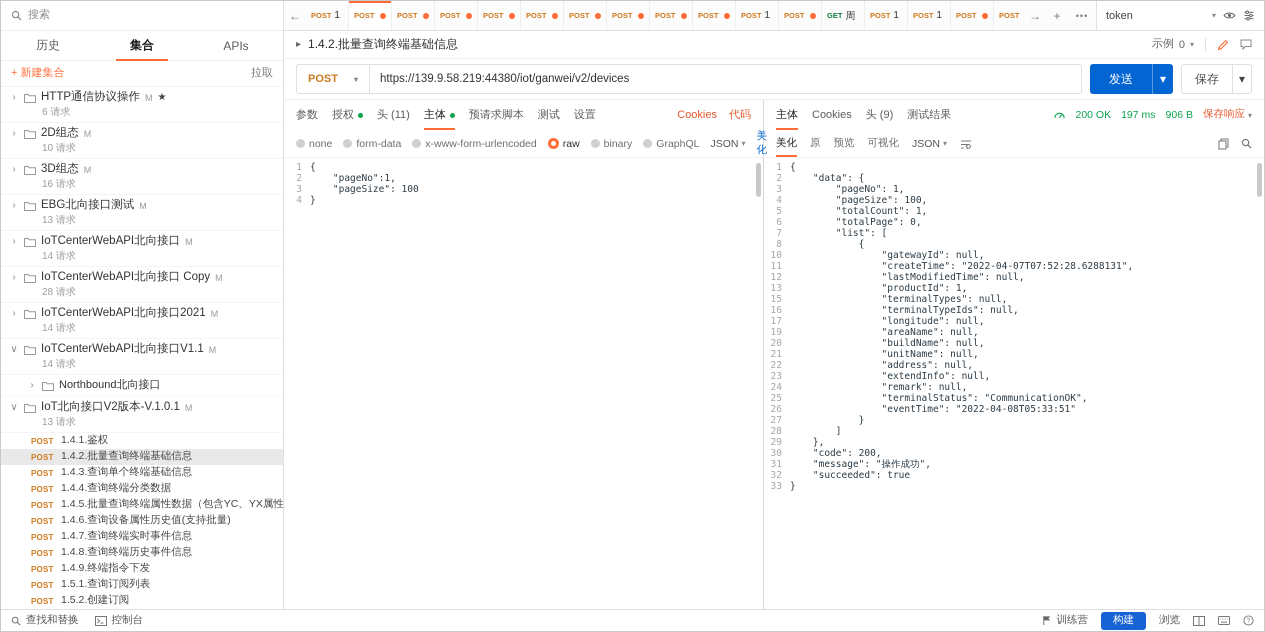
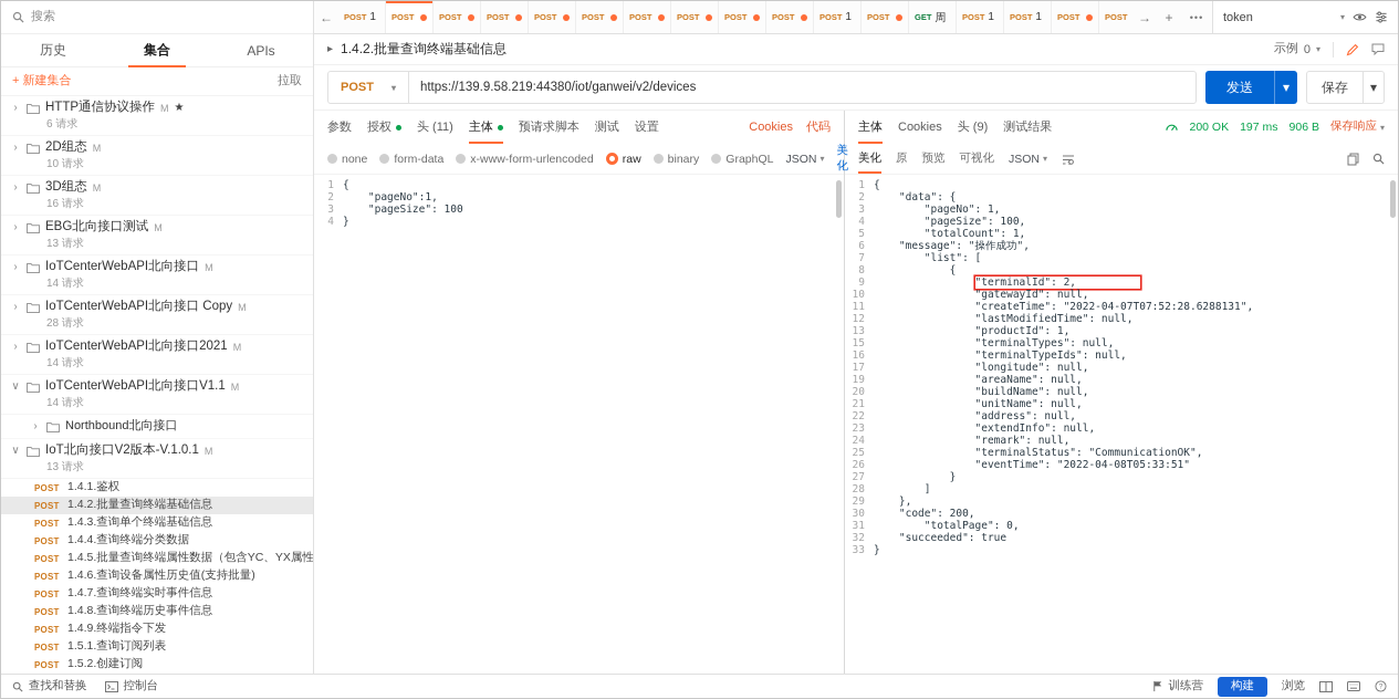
  搜索
  历史
  集合
  APIs
  + 新建集合
  拉取
  ›
  HTTP通信协议操作
  M
  ★
  6 请求
  ›
  2D组态
  M
  10 请求
  ›
  3D组态
  M
  16 请求
  ›
  EBG北向接口测试
  M
  13 请求
  ›
  IoTCenterWebAPI北向接口
  M
  14 请求
  ›
  IoTCenterWebAPI北向接口 Copy
  M
  28 请求
  ›
  IoTCenterWebAPI北向接口2021
  M
  14 请求
  ∨
  IoTCenterWebAPI北向接口V1.1
  M
  14 请求
  ›
  Northbound北向接口
  ∨
  IoT北向接口V2版本-V.1.0.1
  M
  13 请求
  POST
  1.4.1.鉴权
  POST
  1.4.2.批量查询终端基础信息
  POST
  1.4.3.查询单个终端基础信息
  POST
  1.4.4.查询终端分类数据
  POST
  1.4.5.批量查询终端属性数据（包含YC、YX属性
  POST
  1.4.6.查询设备属性历史值(支持批量)
  POST
  1.4.7.查询终端实时事件信息
  POST
  1.4.8.查询终端历史事件信息
  POST
  1.4.9.终端指令下发
  POST
  1.5.1.查询订阅列表
  POST
  1.5.2.创建订阅
  ←
  POST
  1
  POST
  POST
  POST
  POST
  POST
  POST
  POST
  POST
  POST
  POST
  1
  POST
  GET
  周
  POST
  1
  POST
  1
  POST
  POST
  →
  +
  •••
  token
  ▾
  ▸
  1.4.2.批量查询终端基础信息
  示例
  0
  ▾
  POST
  ▾
  https://139.9.58.219:44380/iot/ganwei/v2/devices
  发送
  ▾
  保存
  ▾
  参数
  授权
  头 (11)
  主体
  预请求脚本
  测试
  设置
  Cookies
  代码
  none
  form-data
  x-www-form-urlencoded
  raw
  binary
  GraphQL
  JSON
  ▾
  美化
  1
  {
  2
  "pageNo":1,
  3
  "pageSize": 100
  4
  }
  主体
  Cookies
  头 (9)
  测试结果
  200 OK
  197 ms
  906 B
  保存响应
  ▾
  美化
  原
  预览
  可视化
  JSON
  ▾
  1
  {
  2
  "data": {
  3
  "pageNo": 1,
  4
  "pageSize": 100,
  5
  "totalCount": 1,
  6
- "totalPage": 0,
+ "message": "操作成功",
  7
  "list": [
  8
  {
+ 9
+ "terminalId": 2,
  10
  "gatewayId": null,
  11
  "createTime": "2022-04-07T07:52:28.6288131",
  12
  "lastModifiedTime": null,
  13
  "productId": 1,
  15
  "terminalTypes": null,
  16
  "terminalTypeIds": null,
  17
  "longitude": null,
  19
  "areaName": null,
  20
  "buildName": null,
  21
  "unitName": null,
  22
  "address": null,
  23
  "extendInfo": null,
  24
  "remark": null,
  25
  "terminalStatus": "CommunicationOK",
  26
  "eventTime": "2022-04-08T05:33:51"
  27
  }
  28
  ]
  29
  },
  30
  "code": 200,
  31
- "message": "操作成功",
+ "totalPage": 0,
  32
  "succeeded": true
  33
  }
  查找和替换
  控制台
  训练营
  构建
  浏览
